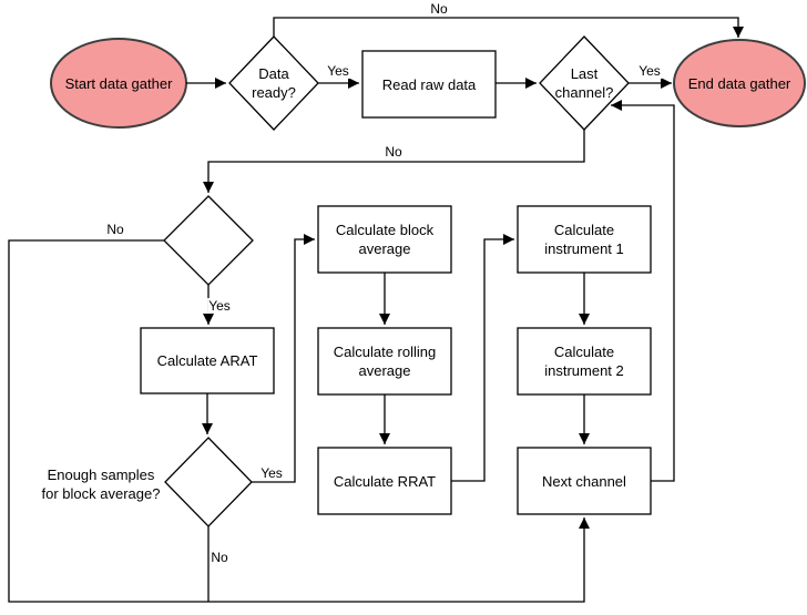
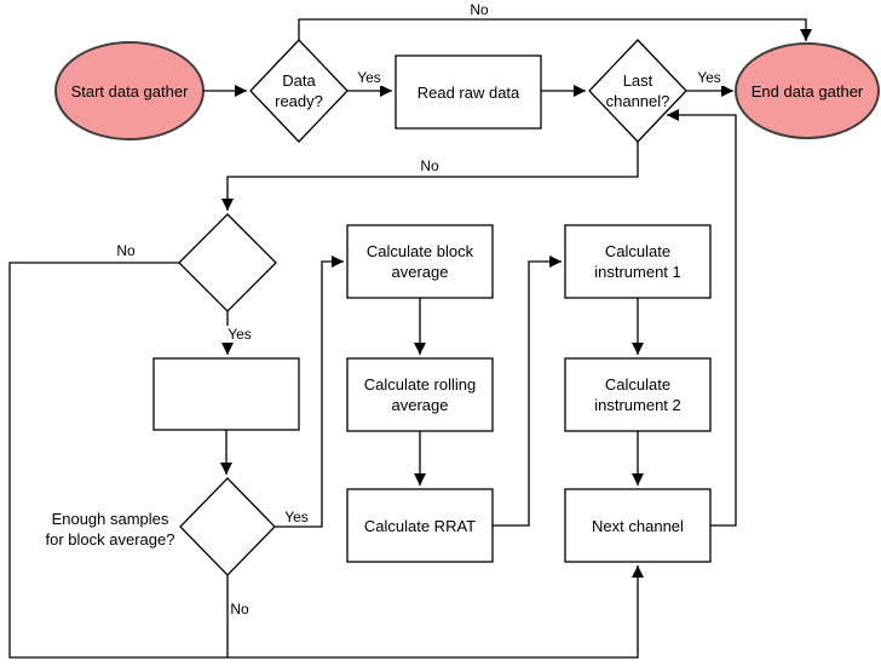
  Start data gather
  Data
  ready?
  Read raw data
  Last
  channel?
  End data gather
- Calculate ARAT
  Enough samples
  for block average?
  Calculate block
  average
  Calculate rolling
  average
  Calculate RRAT
  Calculate
  instrument 1
  Calculate
  instrument 2
  Next channel
  Yes
  No
  Yes
  No
  Yes
  No
  Yes
  No
